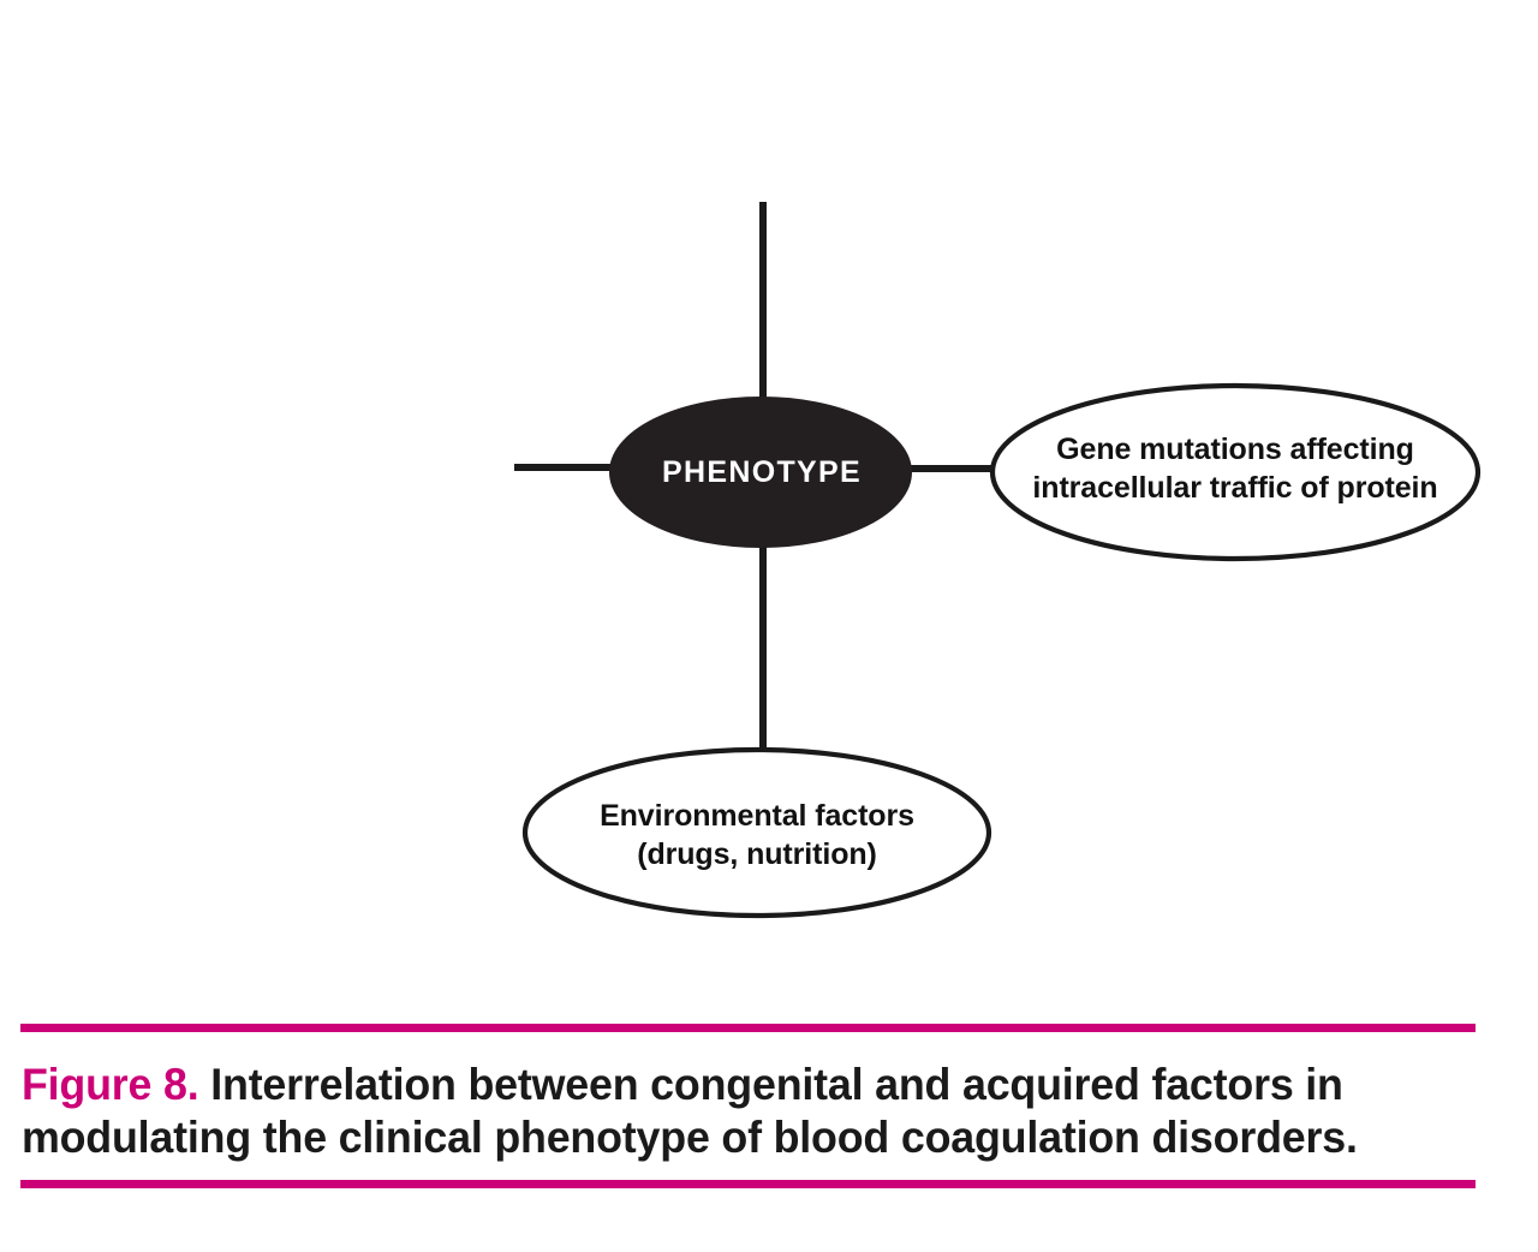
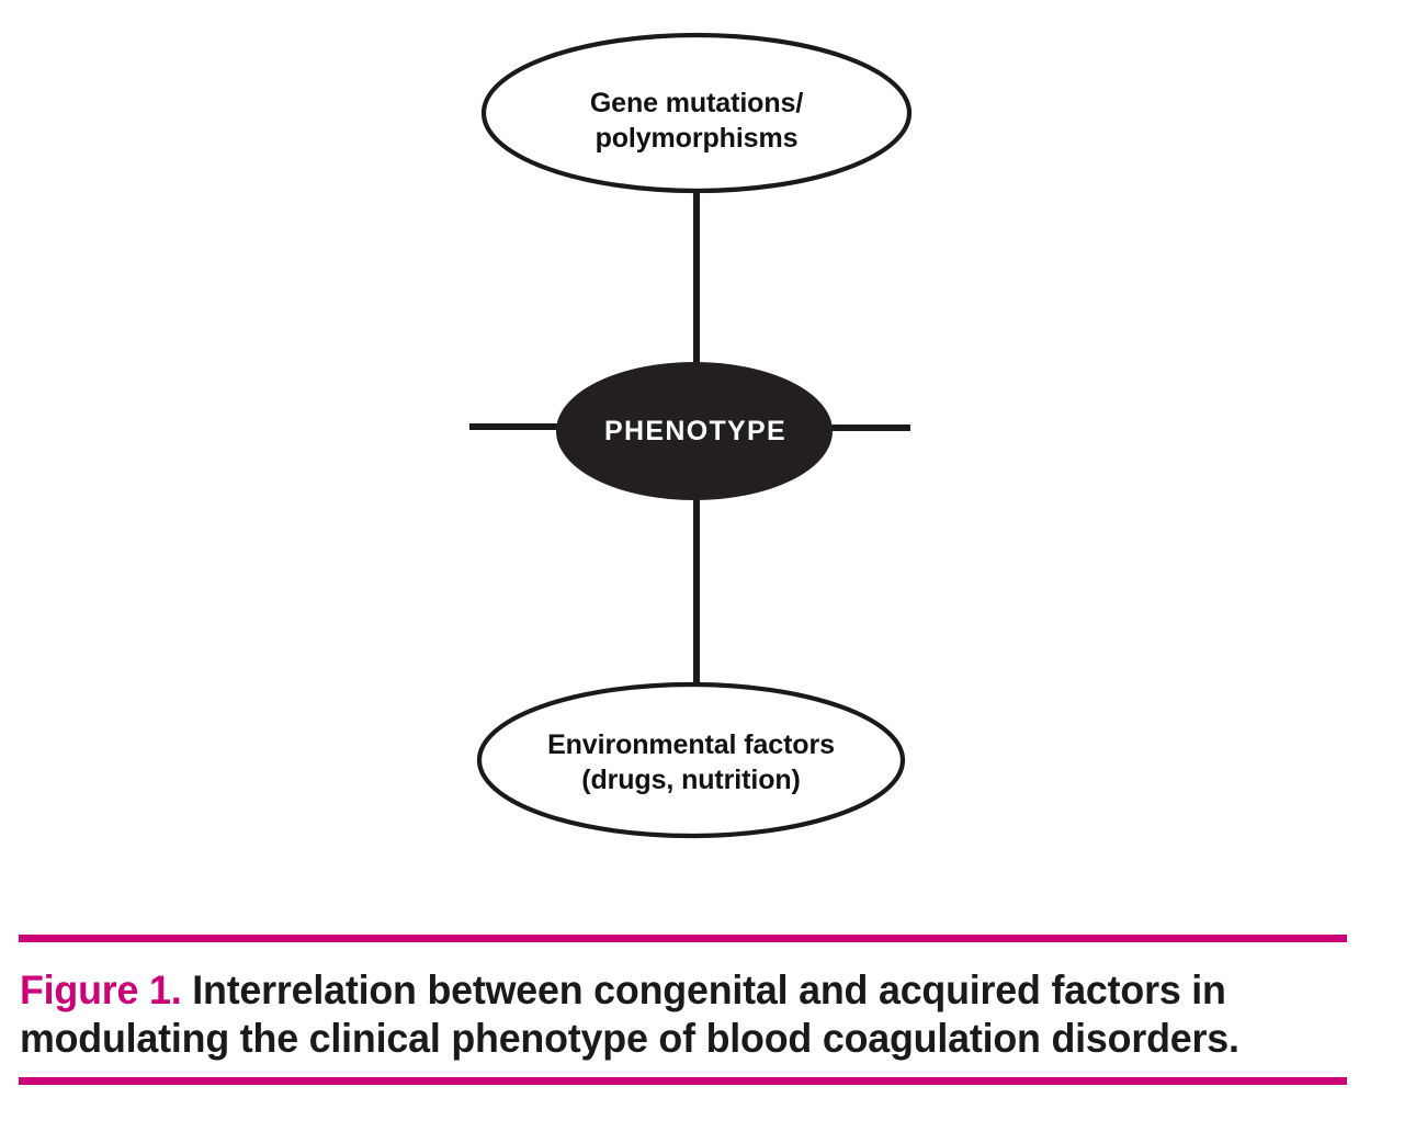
+ Gene mutations/
+ polymorphisms
  PHENOTYPE
- Gene mutations affecting
- intracellular traffic of protein
  Environmental factors
  (drugs, nutrition)
- Figure 8. Interrelation between congenital and acquired factors in modulating the clinical phenotype of blood coagulation disorders.
+ Figure 1. Interrelation between congenital and acquired factors in modulating the clinical phenotype of blood coagulation disorders.
